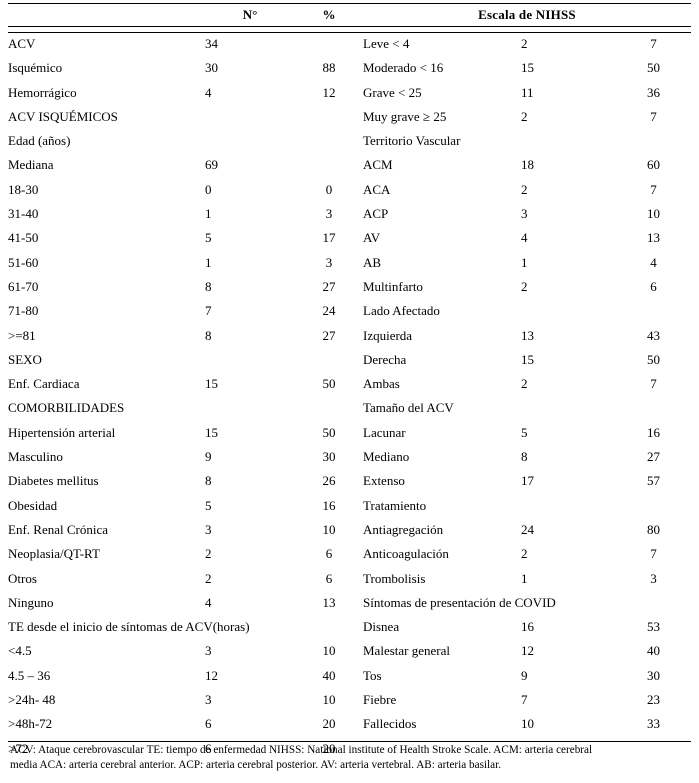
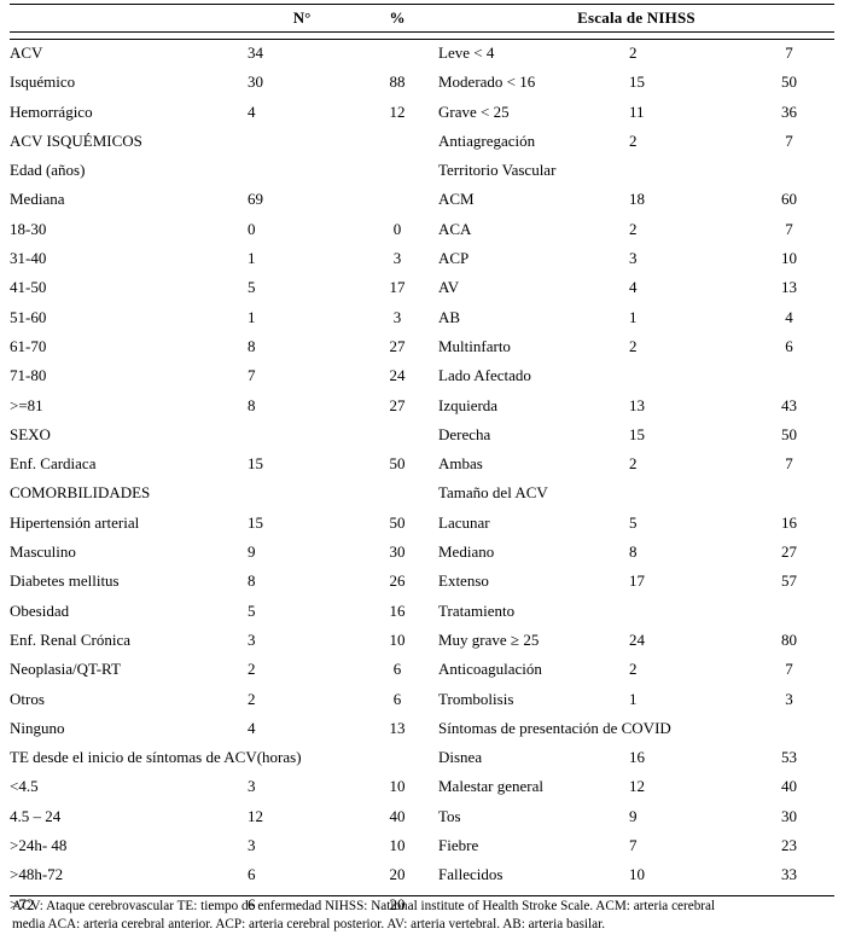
  	N°	%	Escala de NIHSS
  ACV	34		Leve < 4	2	7
  Isquémico	30	88	Moderado < 16	15	50
  Hemorrágico	4	12	Grave < 25	11	36
- ACV ISQUÉMICOS			Muy grave ≥ 25	2	7
+ ACV ISQUÉMICOS			Antiagregación	2	7
  Edad (años)			Territorio Vascular
  Mediana	69		ACM	18	60
  18-30	0	0	ACA	2	7
  31-40	1	3	ACP	3	10
  41-50	5	17	AV	4	13
  51-60	1	3	AB	1	4
  61-70	8	27	Multinfarto	2	6
  71-80	7	24	Lado Afectado
  >=81	8	27	Izquierda	13	43
  SEXO			Derecha	15	50
  Enf. Cardiaca	15	50	Ambas	2	7
  COMORBILIDADES			Tamaño del ACV
  Hipertensión arterial	15	50	Lacunar	5	16
  Masculino	9	30	Mediano	8	27
  Diabetes mellitus	8	26	Extenso	17	57
  Obesidad	5	16	Tratamiento
- Enf. Renal Crónica	3	10	Antiagregación	24	80
+ Enf. Renal Crónica	3	10	Muy grave ≥ 25	24	80
  Neoplasia/QT-RT	2	6	Anticoagulación	2	7
  Otros	2	6	Trombolisis	1	3
  Ninguno	4	13	Síntomas de presentación de COVID
  TE desde el inicio de síntomas de ACV(horas)	Disnea	16	53
  <4.5	3	10	Malestar general	12	40
- 4.5 – 36	12	40	Tos	9	30
+ 4.5 – 24	12	40	Tos	9	30
  >24h- 48	3	10	Fiebre	7	23
  >48h-72	6	20	Fallecidos	10	33
  >72	6	20
  ACV: Ataque cerebrovascular TE: tiempo de enfermedad NIHSS: National institute of Health Stroke Scale. ACM: arteria cerebral
  media ACA: arteria cerebral anterior. ACP: arteria cerebral posterior. AV: arteria vertebral. AB: arteria basilar.
